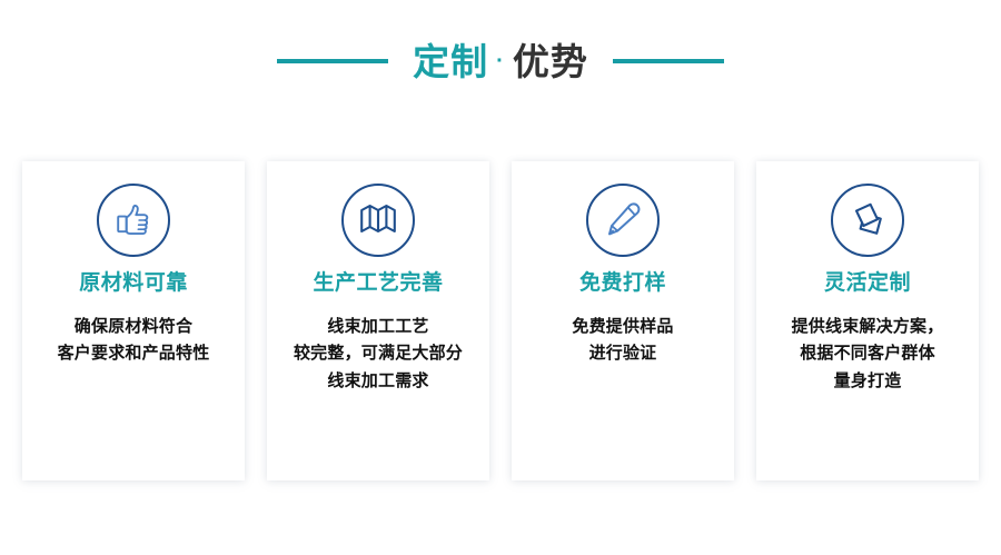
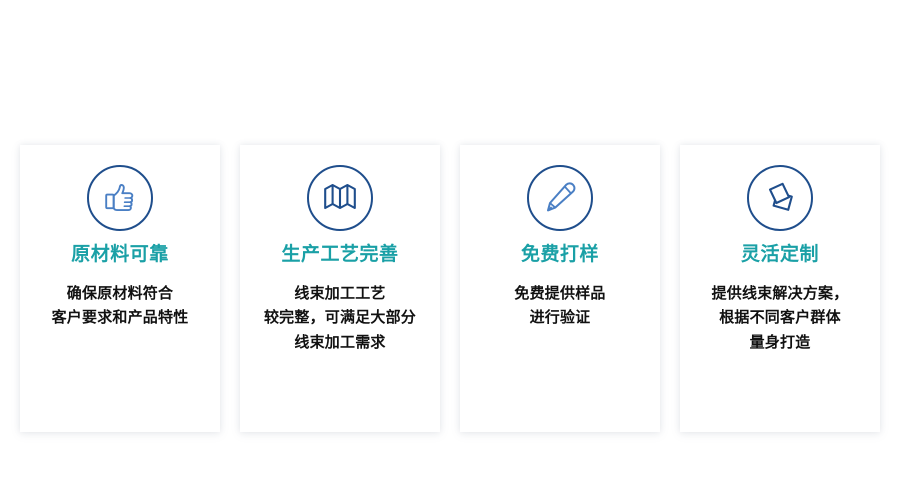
- 定制
- ·
- 优势
  原材料可靠
  确保原材料符合
  客户要求和产品特性
  生产工艺完善
  线束加工工艺
  较完整，可满足大部分
  线束加工需求
  免费打样
  免费提供样品
  进行验证
  灵活定制
  提供线束解决方案，
  根据不同客户群体
  量身打造
